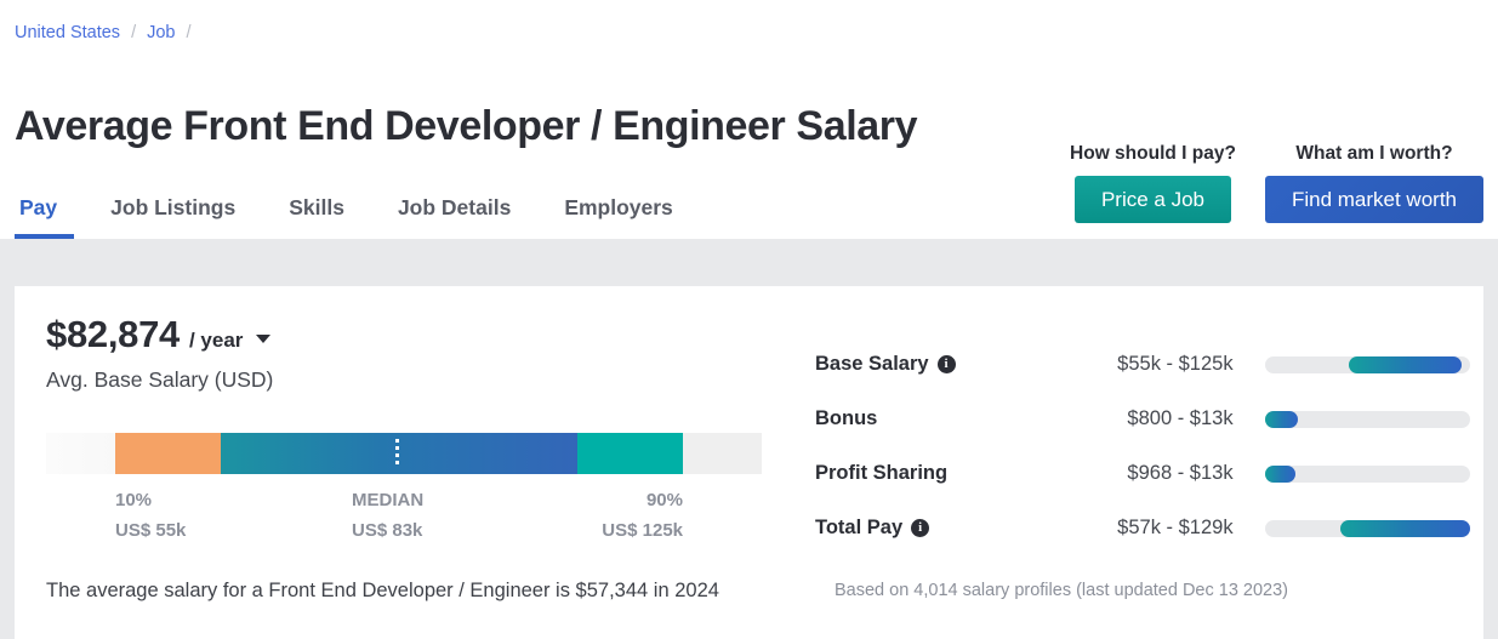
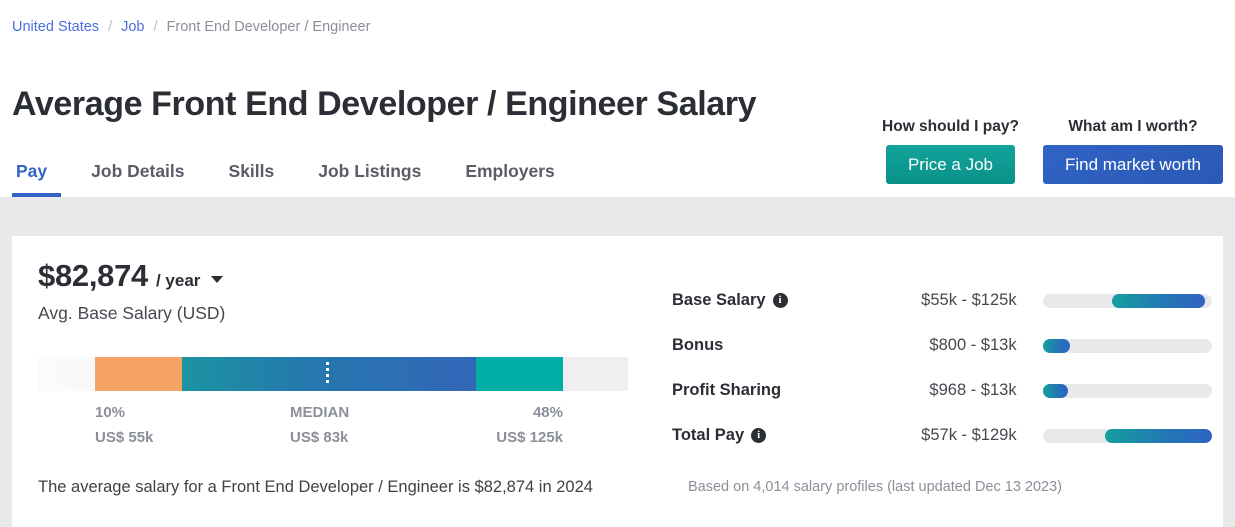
  United States
  /
  Job
  /
+ Front End Developer / Engineer
  Average Front End Developer / Engineer Salary
  Pay
- Job Listings
+ Job Details
  Skills
- Job Details
+ Job Listings
  Employers
  How should I pay?
  Price a Job
  What am I worth?
  Find market worth
  $82,874
  / year
  Avg. Base Salary (USD)
  10%
  US$ 55k
  MEDIAN
  US$ 83k
- 90%
+ 48%
  US$ 125k
- The average salary for a Front End Developer / Engineer is $57,344 in 2024
+ The average salary for a Front End Developer / Engineer is $82,874 in 2024
  Base Salary
  i
  $55k - $125k
  Bonus
  $800 - $13k
  Profit Sharing
  $968 - $13k
  Total Pay
  i
  $57k - $129k
  Based on 4,014 salary profiles (last updated Dec 13 2023)
